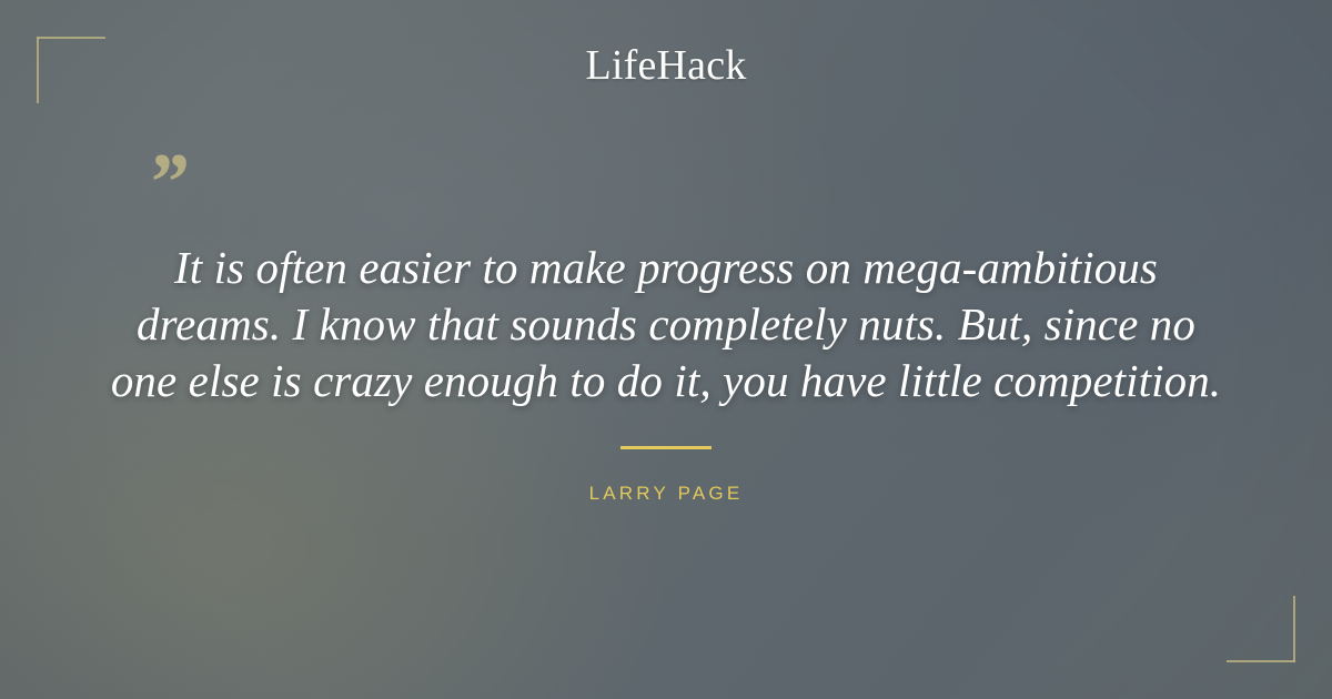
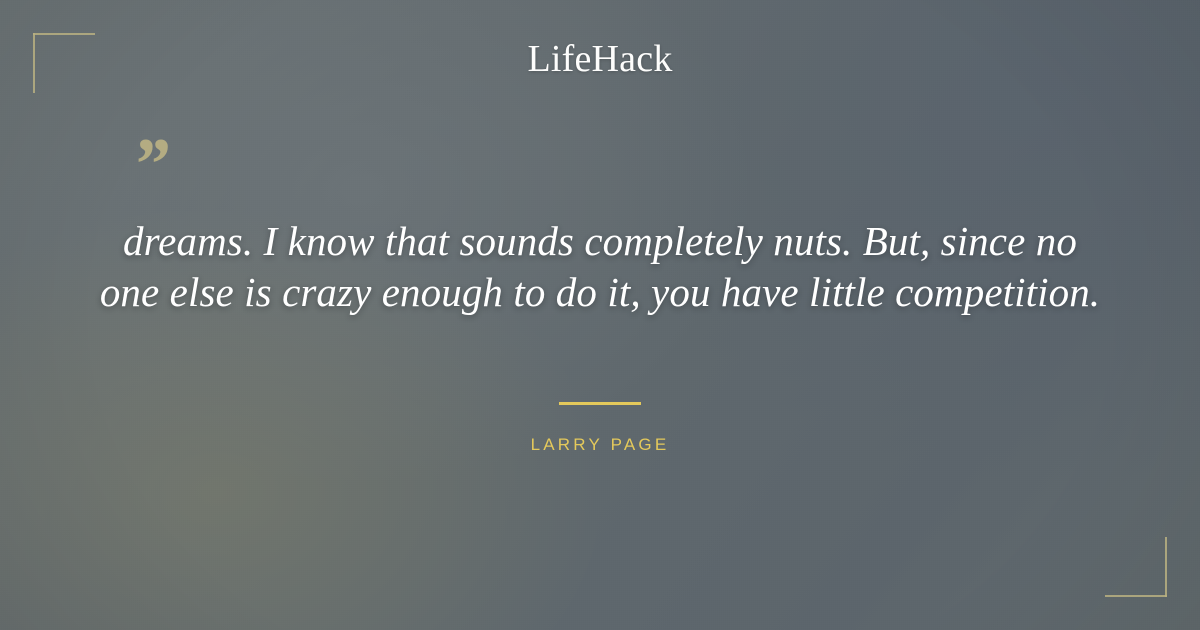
  LifeHack
  ”
- It is often easier to make progress on mega-ambitious
  dreams. I know that sounds completely nuts. But, since no
  one else is crazy enough to do it, you have little competition.
  LARRY PAGE
